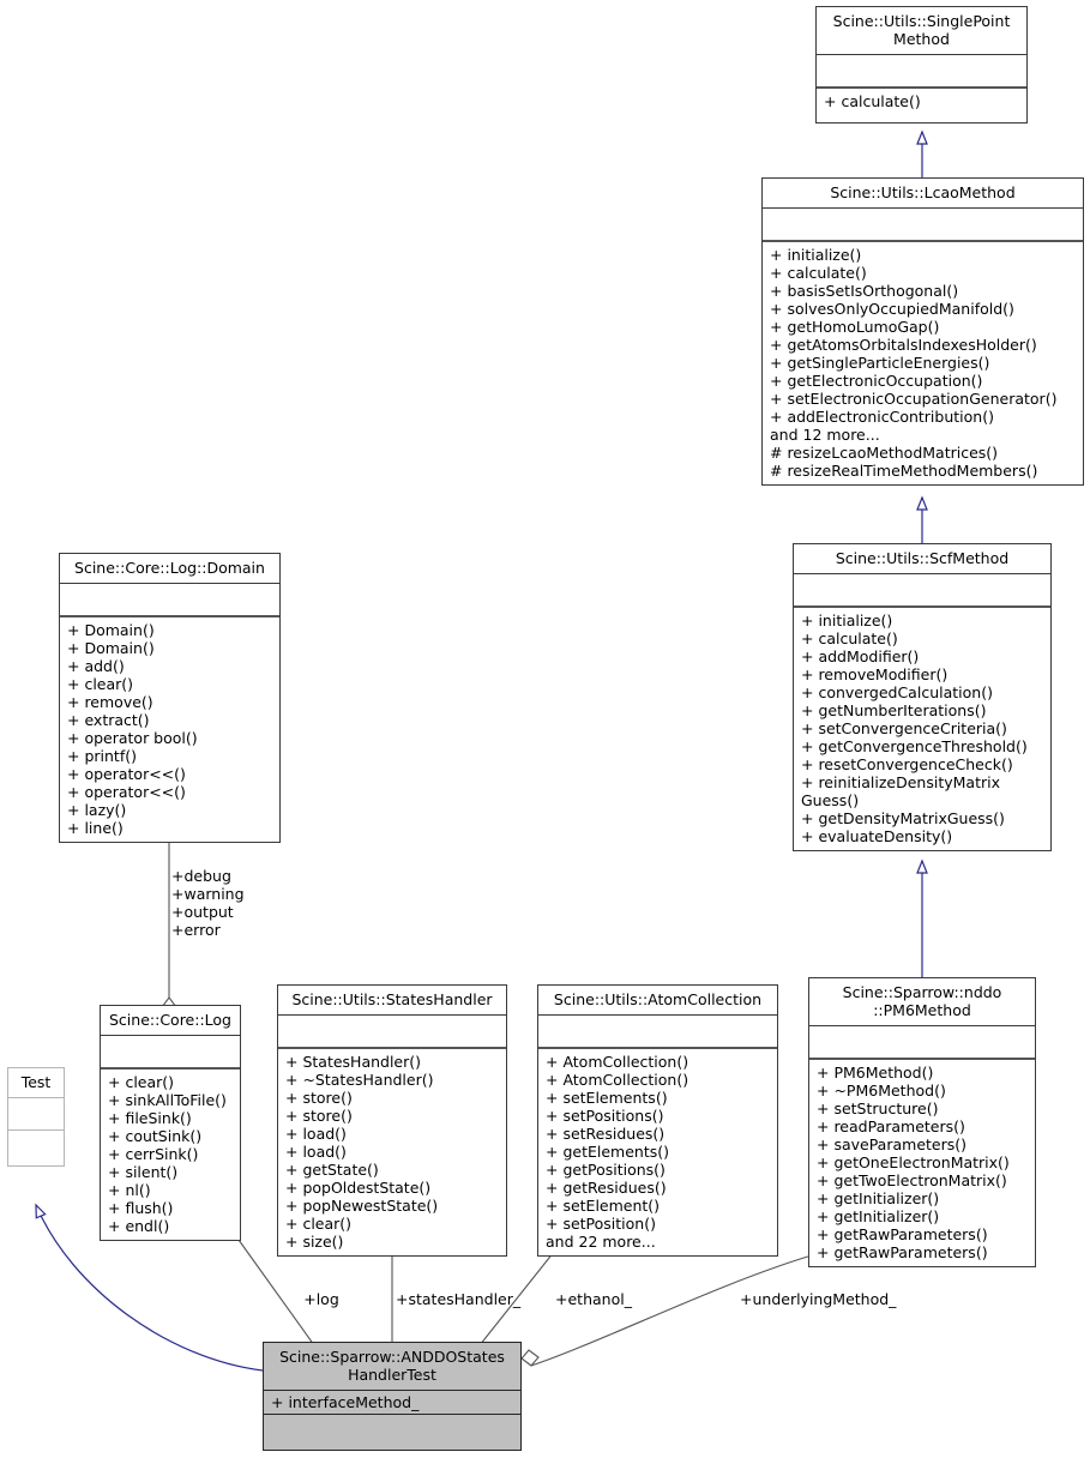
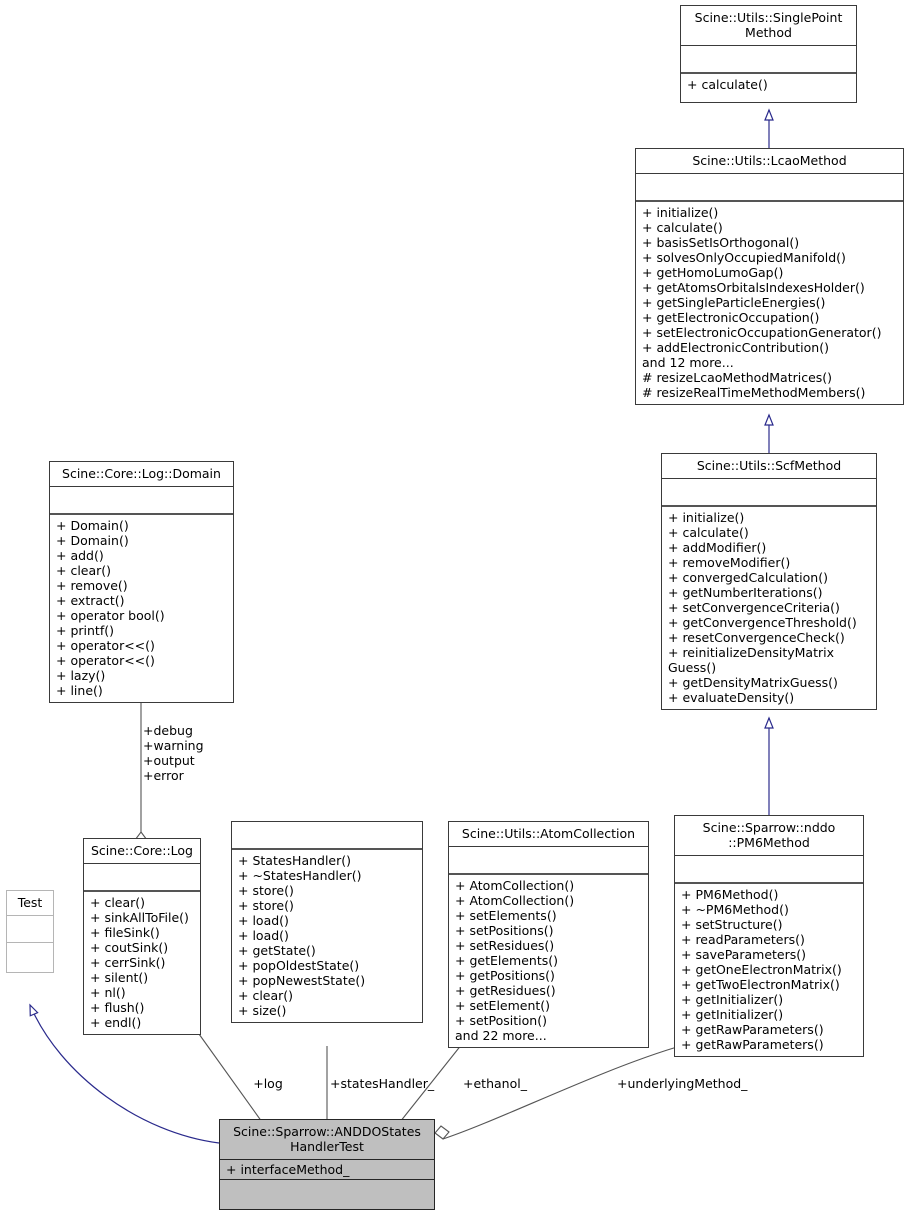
  Scine::Utils::SinglePoint
  Method
  + calculate()
  Scine::Utils::LcaoMethod
  + initialize()
  + calculate()
  + basisSetIsOrthogonal()
  + solvesOnlyOccupiedManifold()
  + getHomoLumoGap()
  + getAtomsOrbitalsIndexesHolder()
  + getSingleParticleEnergies()
  + getElectronicOccupation()
  + setElectronicOccupationGenerator()
  + addElectronicContribution()
  and 12 more...
  # resizeLcaoMethodMatrices()
  # resizeRealTimeMethodMembers()
  Scine::Utils::ScfMethod
  + initialize()
  + calculate()
  + addModifier()
  + removeModifier()
  + convergedCalculation()
  + getNumberIterations()
  + setConvergenceCriteria()
  + getConvergenceThreshold()
  + resetConvergenceCheck()
  + reinitializeDensityMatrix Guess()
  + getDensityMatrixGuess()
  + evaluateDensity()
  Scine::Core::Log::Domain
  + Domain()
  + Domain()
  + add()
  + clear()
  + remove()
  + extract()
  + operator bool()
  + printf()
  + operator<<()
  + operator<<()
  + lazy()
  + line()
  Scine::Core::Log
  + clear()
  + sinkAllToFile()
  + fileSink()
  + coutSink()
  + cerrSink()
  + silent()
  + nl()
  + flush()
  + endl()
- Scine::Utils::StatesHandler
  + StatesHandler()
  + ~StatesHandler()
  + store()
  + store()
  + load()
  + load()
  + getState()
  + popOldestState()
  + popNewestState()
  + clear()
  + size()
  Scine::Utils::AtomCollection
  + AtomCollection()
  + AtomCollection()
  + setElements()
  + setPositions()
  + setResidues()
  + getElements()
  + getPositions()
  + getResidues()
  + setElement()
  + setPosition()
  and 22 more...
  Scine::Sparrow::nddo
  ::PM6Method
  + PM6Method()
  + ~PM6Method()
  + setStructure()
  + readParameters()
  + saveParameters()
  + getOneElectronMatrix()
  + getTwoElectronMatrix()
  + getInitializer()
  + getInitializer()
  + getRawParameters()
  + getRawParameters()
  Test
  Scine::Sparrow::ANDDOStates
  HandlerTest
  + interfaceMethod_
  +debug
  +warning
  +output
  +error
  +log
  +statesHandler_
  +ethanol_
  +underlyingMethod_
